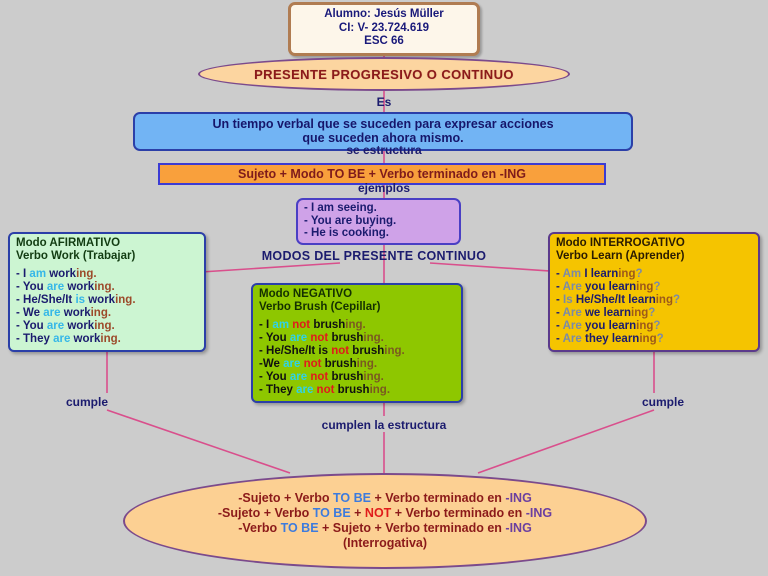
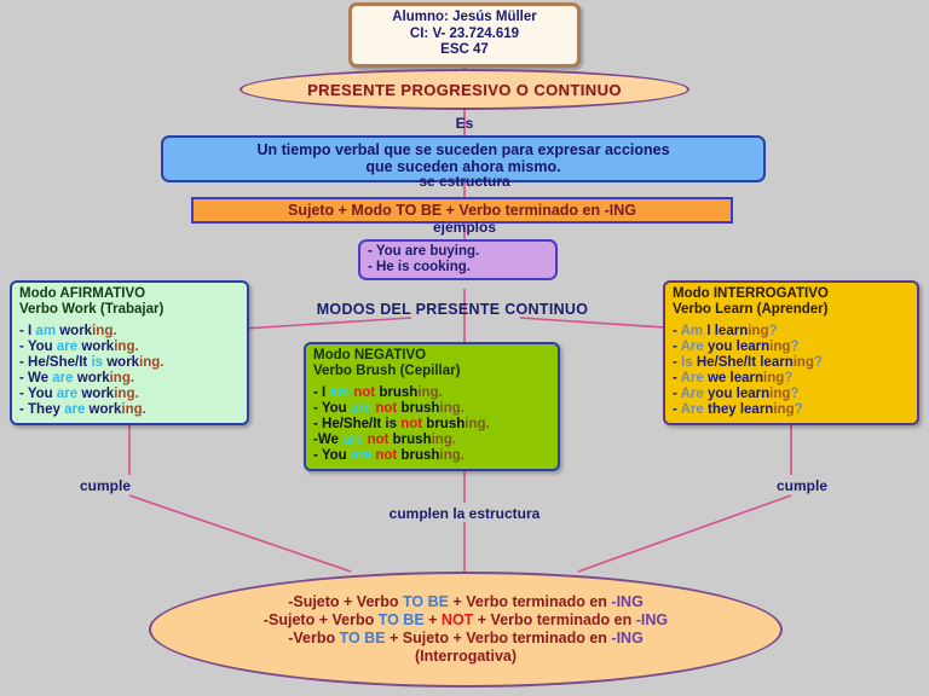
  Alumno: Jesús Müller
  CI: V- 23.724.619
- ESC 66
+ ESC 47
  PRESENTE PROGRESIVO O CONTINUO
  Es
  Un tiempo verbal que se suceden para expresar acciones
  que suceden ahora mismo.
  se estructura
  Sujeto + Modo TO BE + Verbo terminado en -ING
  ejemplos
- - I am seeing.
  - You are buying.
  - He is cooking.
  MODOS DEL PRESENTE CONTINUO
  Modo AFIRMATIVO
  Verbo Work (Trabajar)
  - I am working.
  - You are working.
  - He/She/It is working.
  - We are working.
  - You are working.
  - They are working.
  Modo NEGATIVO
  Verbo Brush (Cepillar)
  - I am not brushing.
  - You are not brushing.
  - He/She/It is not brushing.
  -We are not brushing.
  - You are not brushing.
- - They are not brushing.
  Modo INTERROGATIVO
  Verbo Learn (Aprender)
  - Am I learning?
  - Are you learning?
  - Is He/She/It learning?
  - Are we learning?
  - Are you learning?
  - Are they learning?
  cumple
  cumple
  cumplen la estructura
  -Sujeto + Verbo TO BE + Verbo terminado en -ING
  -Sujeto + Verbo TO BE + NOT + Verbo terminado en -ING
  -Verbo TO BE + Sujeto + Verbo terminado en -ING
  (Interrogativa)
